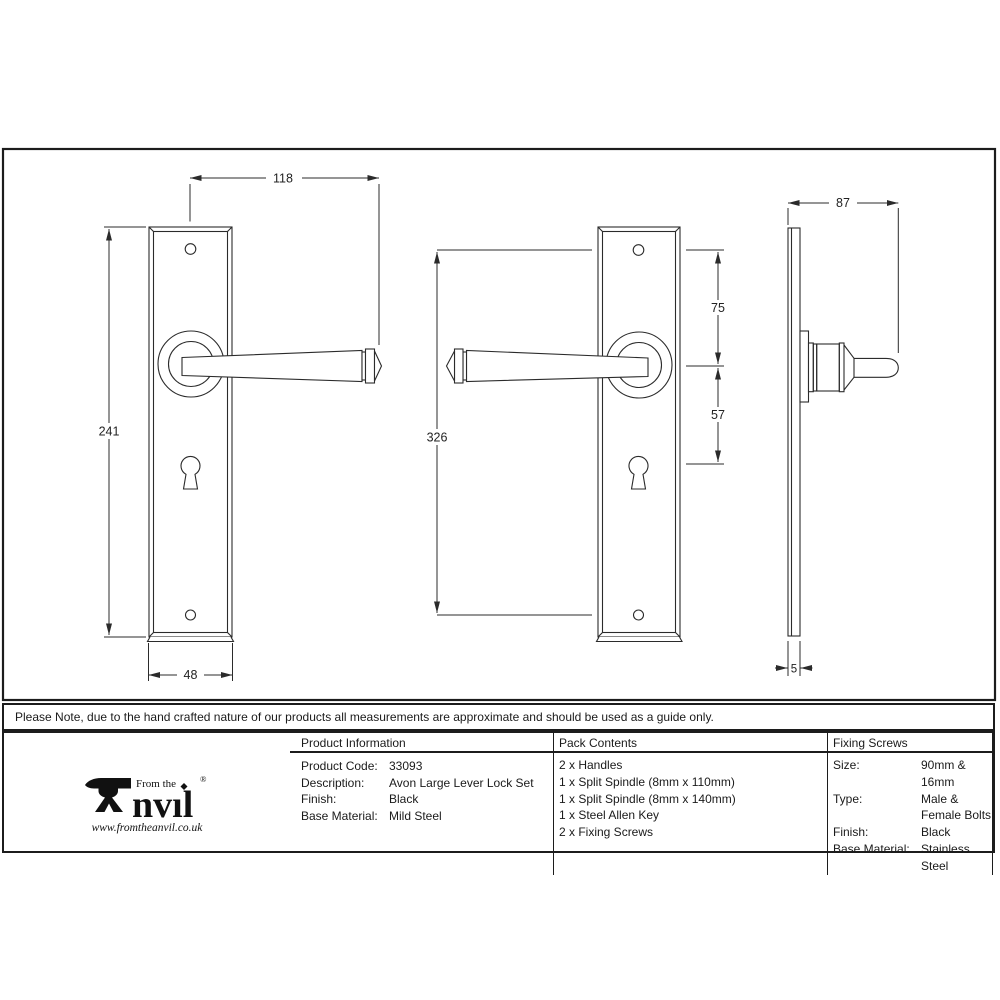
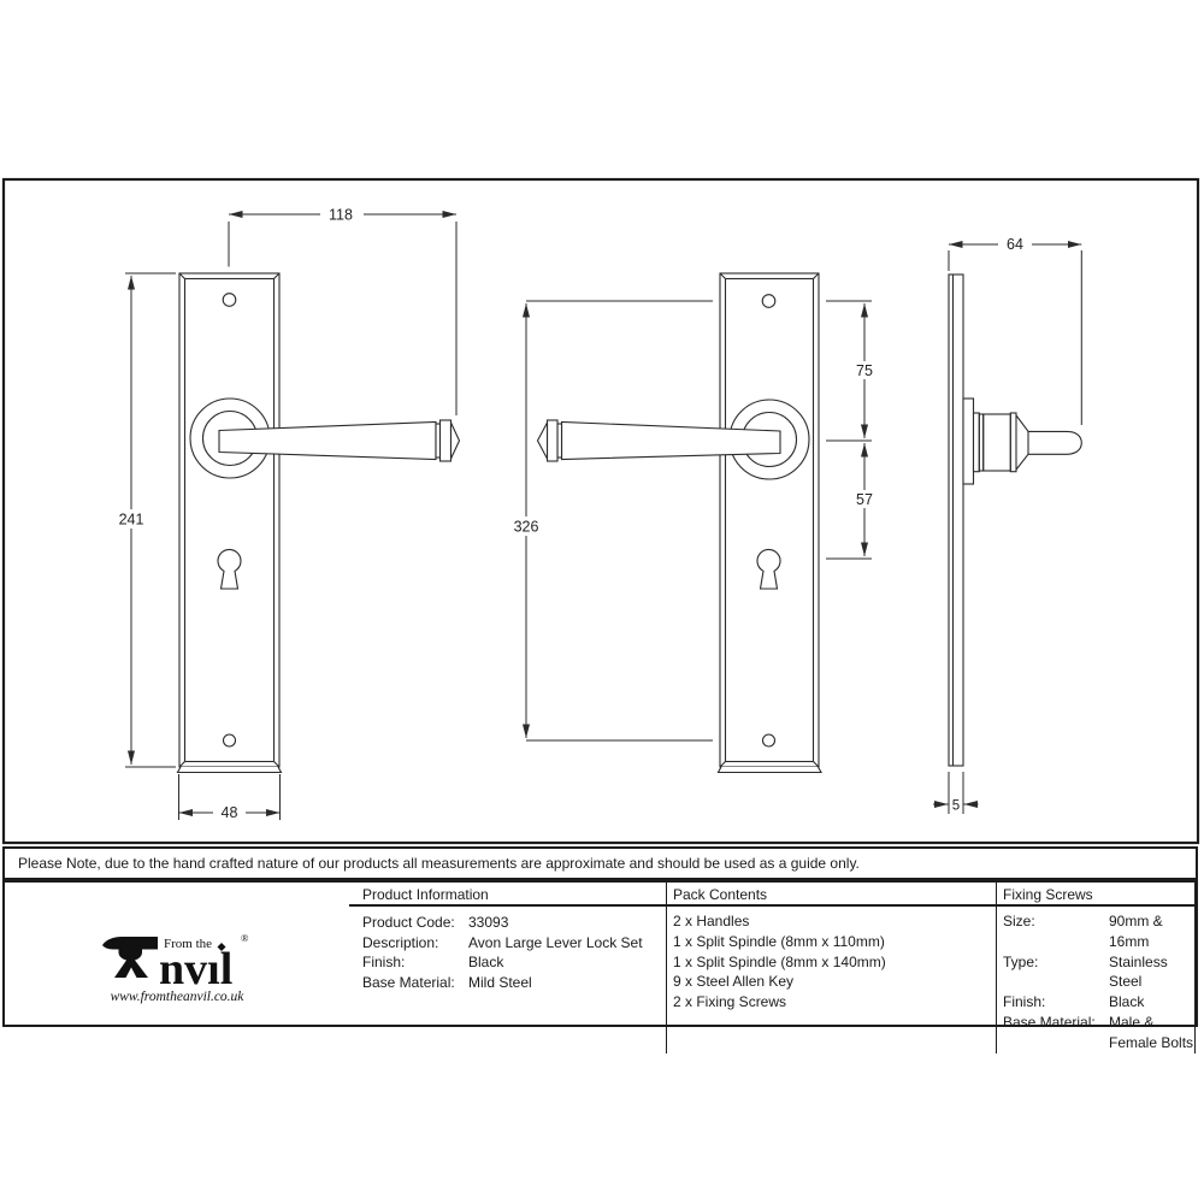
  118
  241
  48
  326
  75
  57
- 87
+ 64
  5
  Please Note, due to the hand crafted nature of our products all measurements are approximate and should be used as a guide only.
  Product Information
  Pack Contents
  Fixing Screws
  From the
  ®
  nvıl
  www.fromtheanvil.co.uk
  Product Code:
  33093
  Description:
  Avon Large Lever Lock Set
  Finish:
  Black
  Base Material:
  Mild Steel
  2 x Handles
  1 x Split Spindle (8mm x 110mm)
  1 x Split Spindle (8mm x 140mm)
- 1 x Steel Allen Key
+ 9 x Steel Allen Key
  2 x Fixing Screws
  Size:
  90mm & 16mm
  Type:
- Male & Female Bolts
+ Stainless Steel
  Finish:
  Black
  Base Material:
- Stainless Steel
+ Male & Female Bolts
